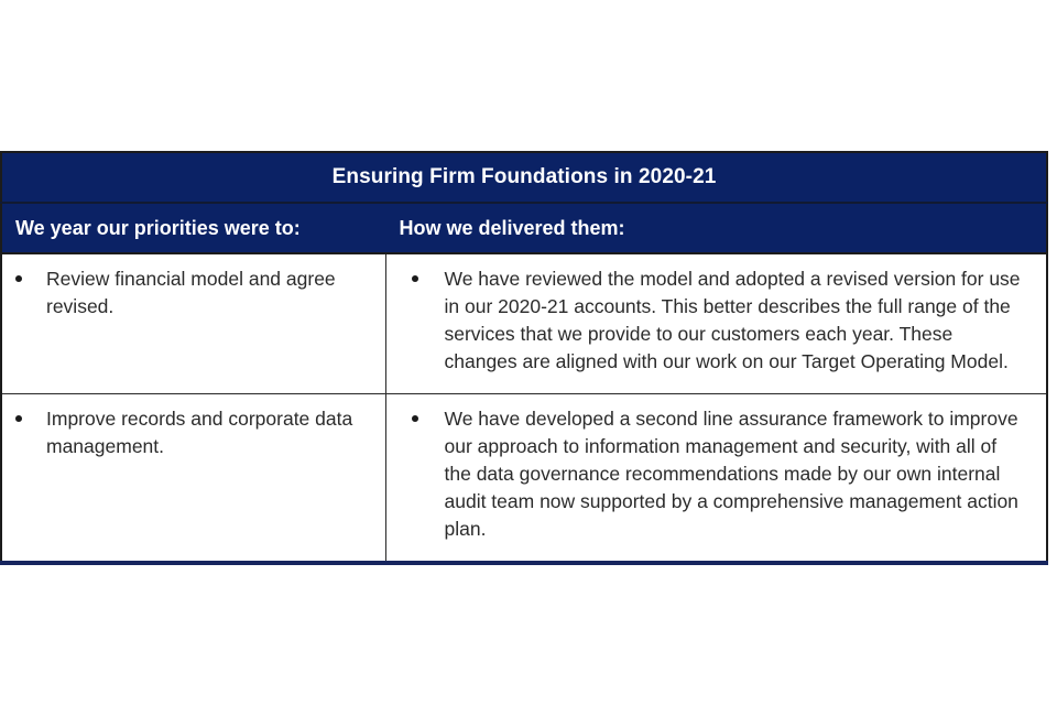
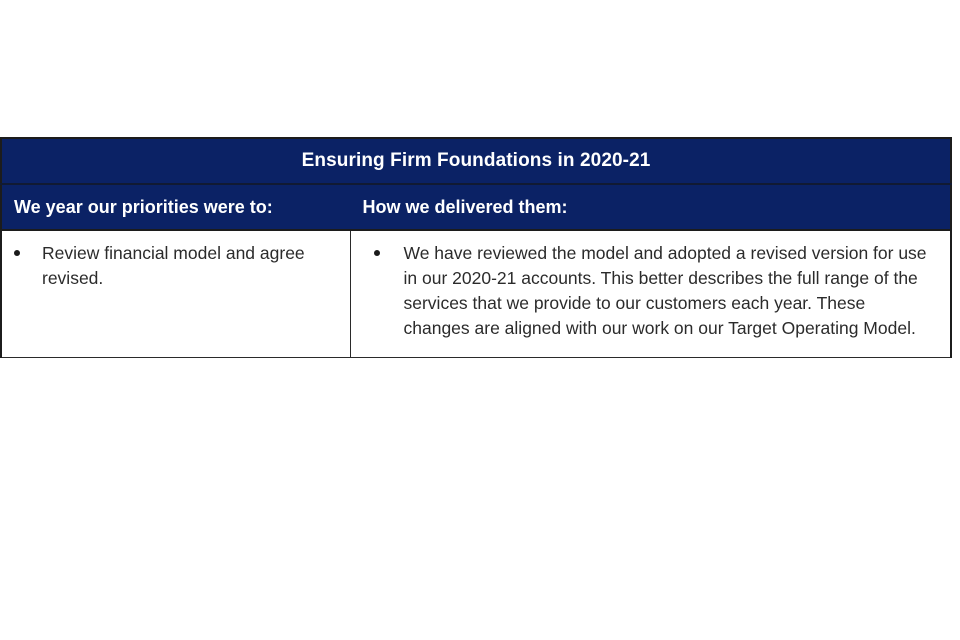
  Ensuring Firm Foundations in 2020-21
  We year our priorities were to:	How we delivered them:
  Review financial model and agree revised.	We have reviewed the model and adopted a revised version for use in our 2020-21 accounts. This better describes the full range of the services that we provide to our customers each year. These changes are aligned with our work on our Target Operating Model.
- Improve records and corporate data management.	We have developed a second line assurance framework to improve our approach to information management and security, with all of the data governance recommendations made by our own internal audit team now supported by a comprehensive management action plan.
